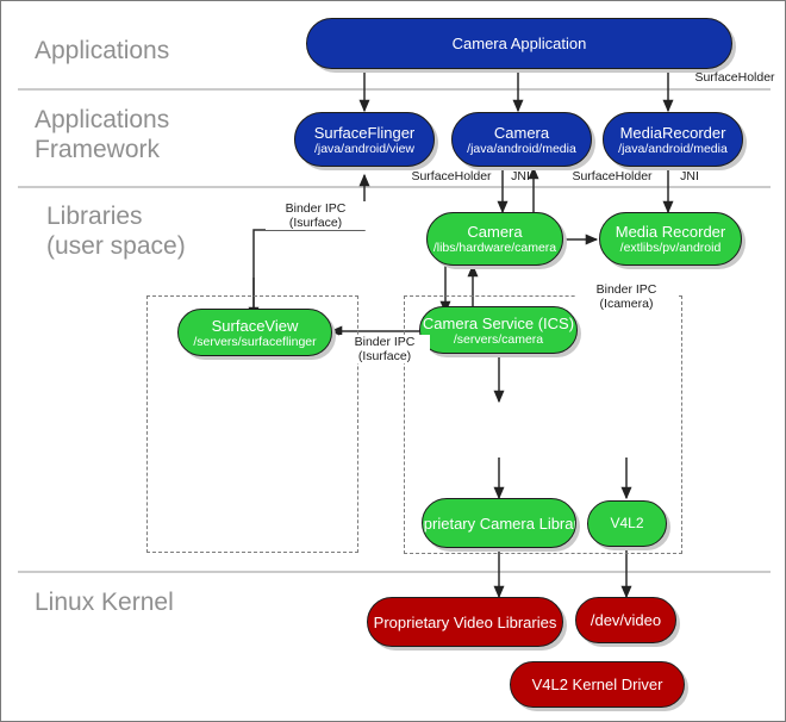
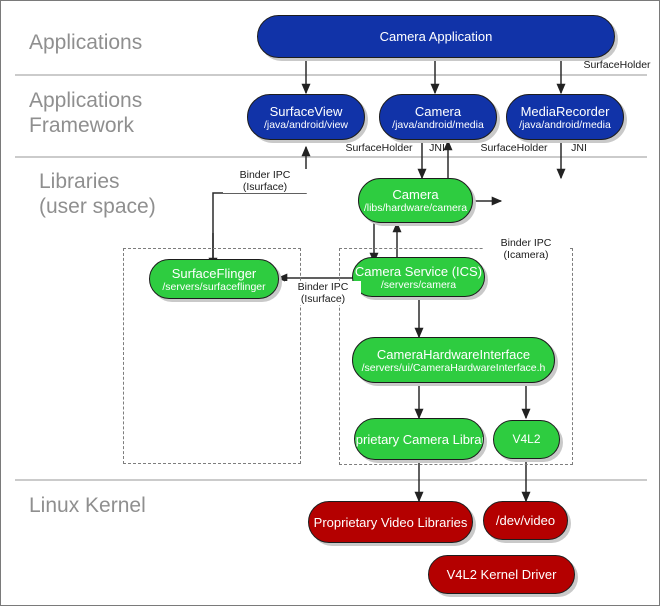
  Applications
  Applications
  Framework
  Libraries
  (user space)
  Linux Kernel
  Camera Application
- SurfaceFlinger
+ SurfaceView
  /java/android/view
  Camera
  /java/android/media
  MediaRecorder
  /java/android/media
  Camera
  /libs/hardware/camera
- Media Recorder
- /extlibs/pv/android
- SurfaceView
+ SurfaceFlinger
  /servers/surfaceflinger
  Camera Service (ICS)
  /servers/camera
+ CameraHardwareInterface
+ /servers/ui/CameraHardwareInterface.h
  prietary Camera Libra
  V4L2
  Proprietary Video Libraries
  /dev/video
  V4L2 Kernel Driver
  SurfaceHolder
  SurfaceHolder
  JNI
  SurfaceHolder
  JNI
  Binder IPC
  (Isurface)
  Binder IPC
  (Isurface)
  Binder IPC
  (Icamera)
